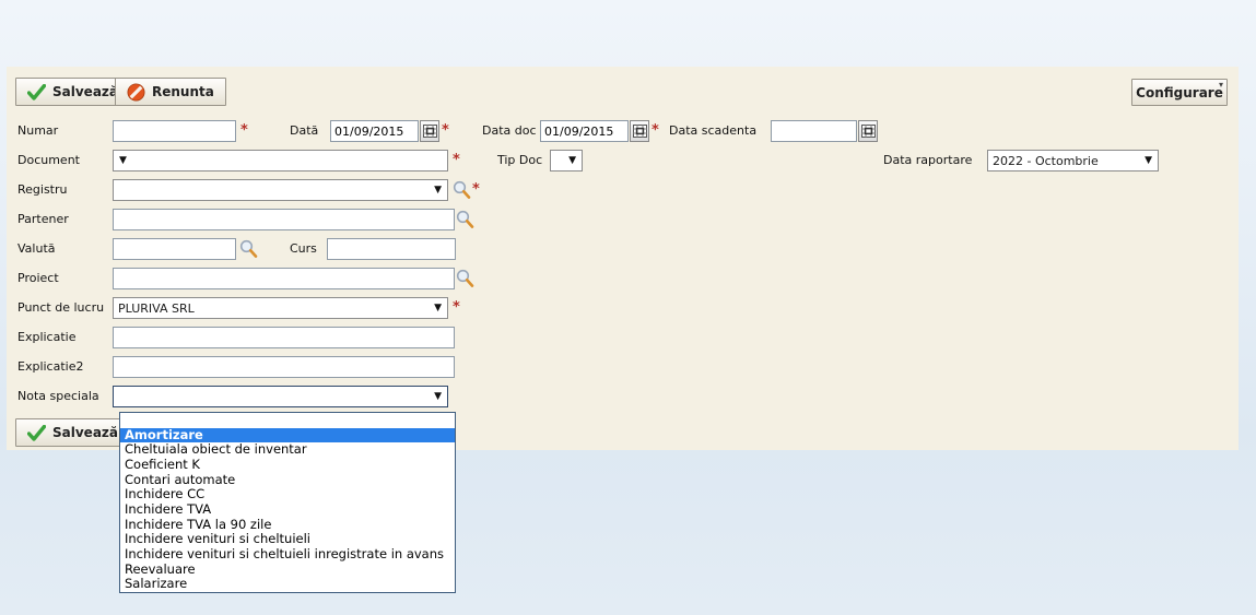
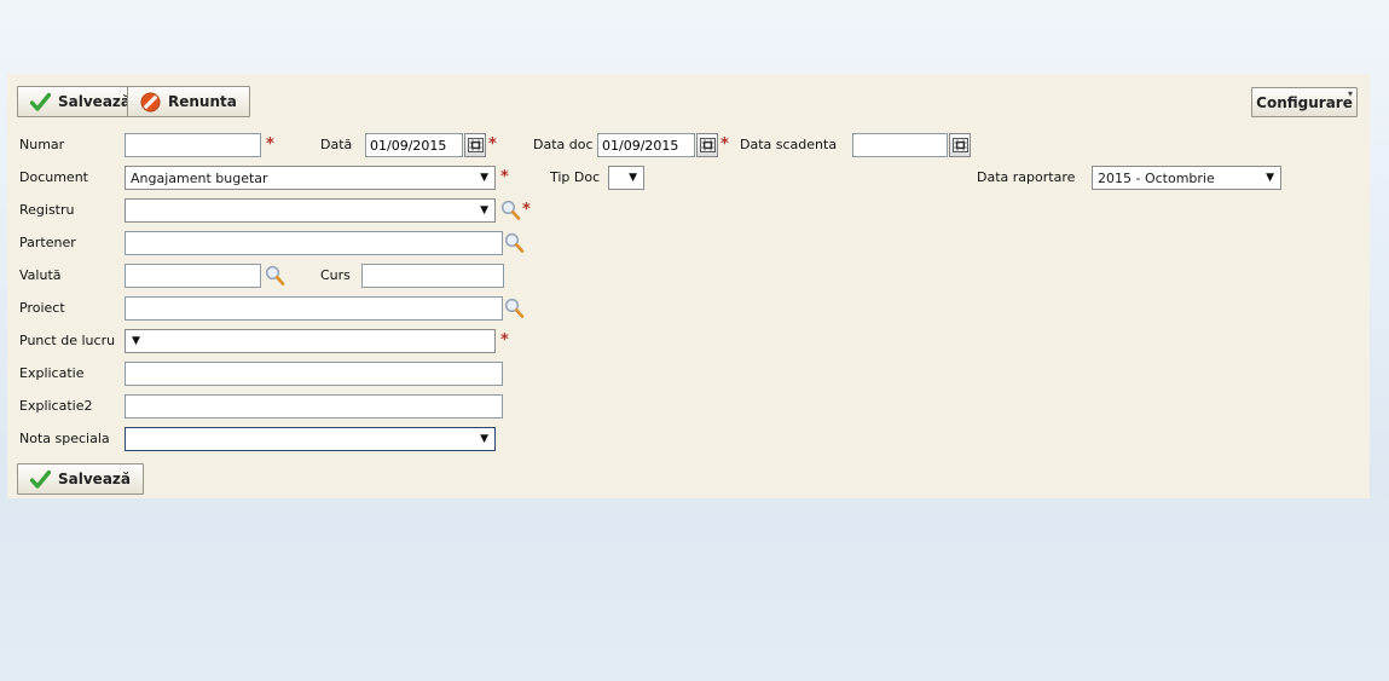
  Salvează
  Renunta
  Configurare
  ▾
  Numar
  *
  Dată
  01/09/2015
  *
  Data doc
  01/09/2015
  *
  Data scadenta
  Document
+ Angajament bugetar
  ▼
  *
  Tip Doc
  ▼
  Data raportare
- 2022 - Octombrie
+ 2015 - Octombrie
  ▼
  Registru
  ▼
  *
  Partener
  Valută
  Curs
  Proiect
  Punct de lucru
- PLURIVA SRL
  ▼
  *
  Explicatie
  Explicatie2
  Nota speciala
  ▼
  Salvează
- Amortizare
- Cheltuiala obiect de inventar
- Coeficient K
- Contari automate
- Inchidere CC
- Inchidere TVA
- Inchidere TVA la 90 zile
- Inchidere venituri si cheltuieli
- Inchidere venituri si cheltuieli inregistrate in avans
- Reevaluare
- Salarizare
